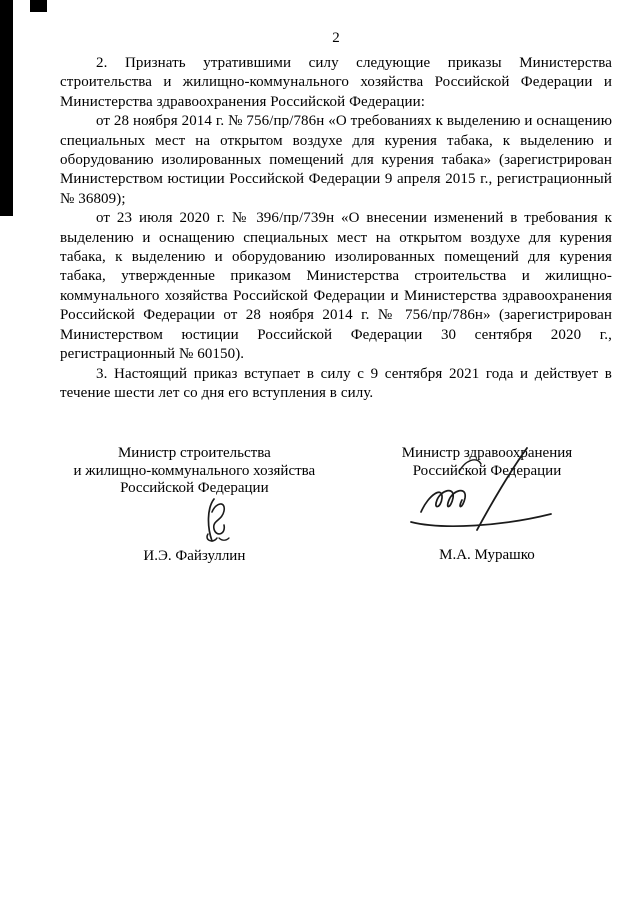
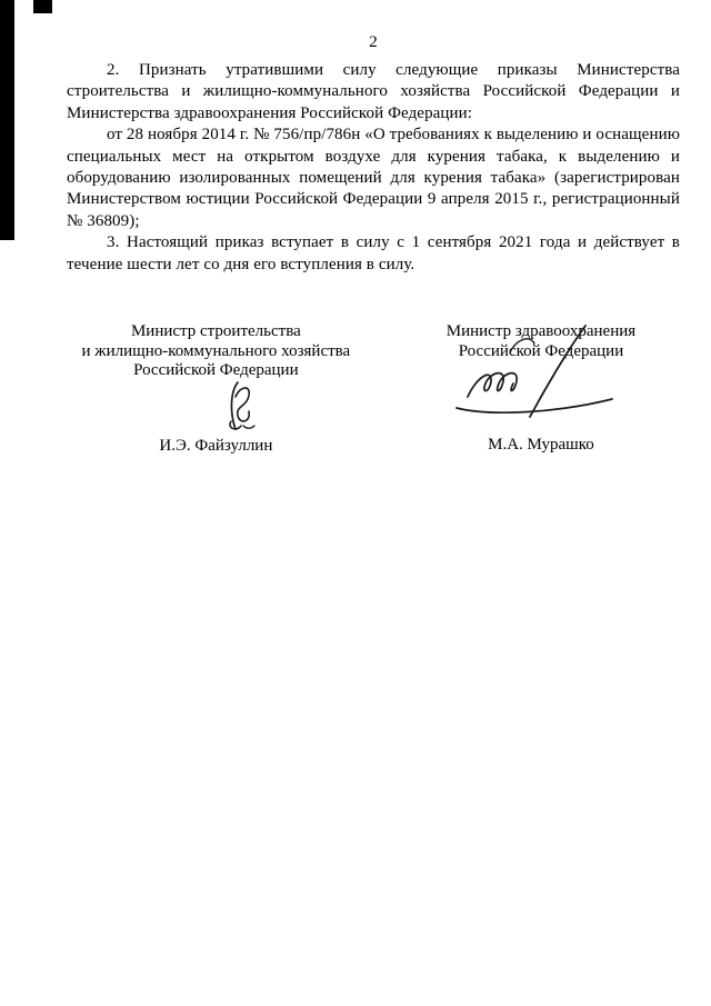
  2
  2. Признать утратившими силу следующие приказы Министерства строительства и жилищно-коммунального хозяйства Российской Федерации и Министерства здравоохранения Российской Федерации:
  от 28 ноября 2014 г. № 756/пр/786н «О требованиях к выделению и оснащению специальных мест на открытом воздухе для курения табака, к выделению и оборудованию изолированных помещений для курения табака» (зарегистрирован Министерством юстиции Российской Федерации 9 апреля 2015 г., регистрационный № 36809);
- от 23 июля 2020 г. № 396/пр/739н «О внесении изменений в требования к выделению и оснащению специальных мест на открытом воздухе для курения табака, к выделению и оборудованию изолированных помещений для курения табака, утвержденные приказом Министерства строительства и жилищно-коммунального хозяйства Российской Федерации и Министерства здравоохранения Российской Федерации от 28 ноября 2014 г. № 756/пр/786н» (зарегистрирован Министерством юстиции Российской Федерации 30 сентября 2020 г., регистрационный № 60150).
- 3. Настоящий приказ вступает в силу с 9 сентября 2021 года и действует в течение шести лет со дня его вступления в силу.
+ 3. Настоящий приказ вступает в силу с 1 сентября 2021 года и действует в течение шести лет со дня его вступления в силу.
  Министр строительства
  и жилищно-коммунального хозяйства
  Российской Федерации
  И.Э. Файзуллин
  Министр здравооханения
  Российской Феерации
  М.А. Мурашко
